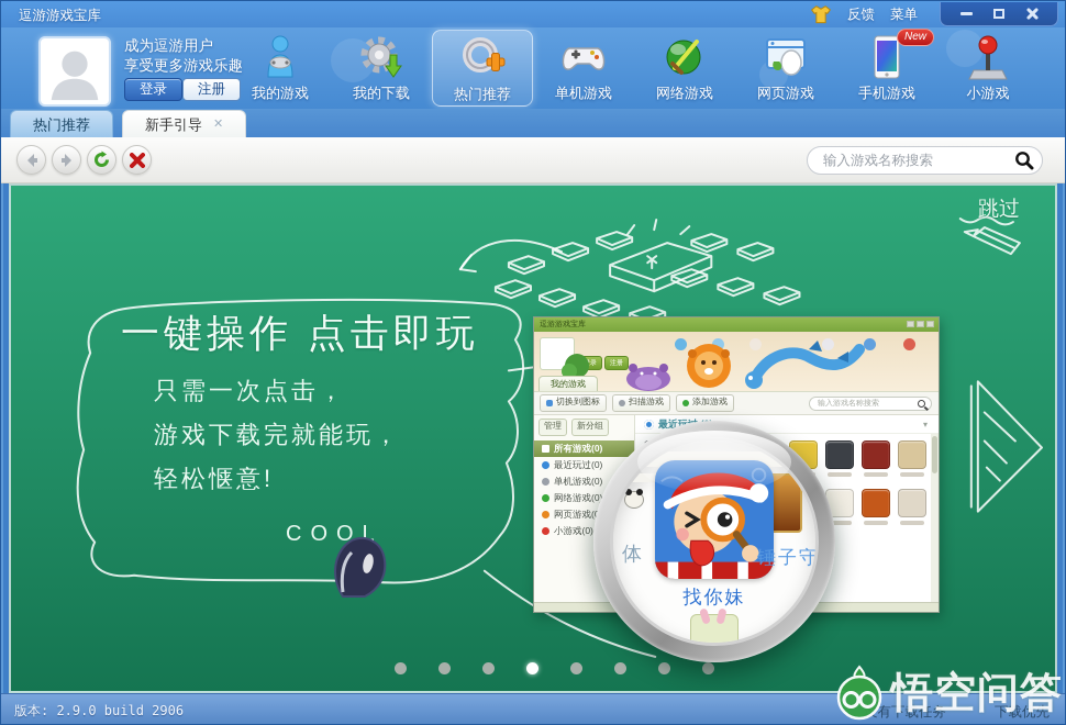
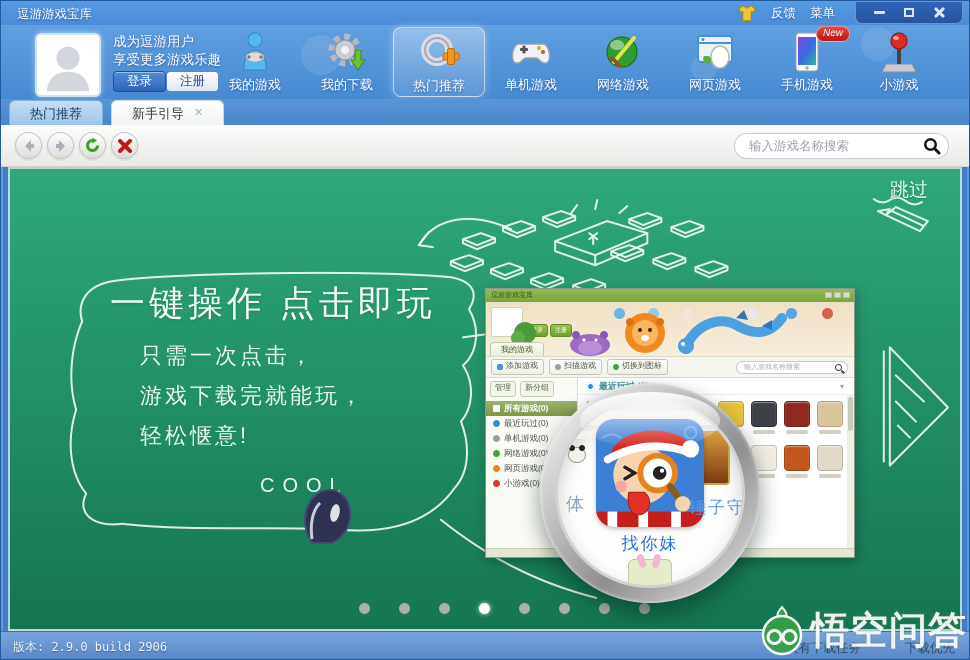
  逗游游戏宝库
  反馈
  菜单
  成为逗游用户
  享受更多游戏乐趣
  登录
  注册
  我的游戏
  我的下载
  热门推荐
  单机游戏
  网络游戏
  网页游戏
  New
  手机游戏
  小游戏
  热门推荐
  新手引导
  ✕
  输入游戏名称搜索
  跳过
  一键操作 点击即玩
  只需一次点击，
  游戏下载完就能玩，
  轻松惬意!
  COOL
  我的游戏
- 切换到图标
+ 添加游戏
  扫描游戏
- 添加游戏
+ 切换到图标
  管理
  新分组
  所有游戏(0)
  最近玩过(0)
  单机游戏(0)
  网络游戏(0
  网页游戏(
  小游戏(0)
  ▾
  体
  找你妹
  锤子守
  版本: 2.9.0 build 2906
  有下载任务
  下载优先
  悟空问答
